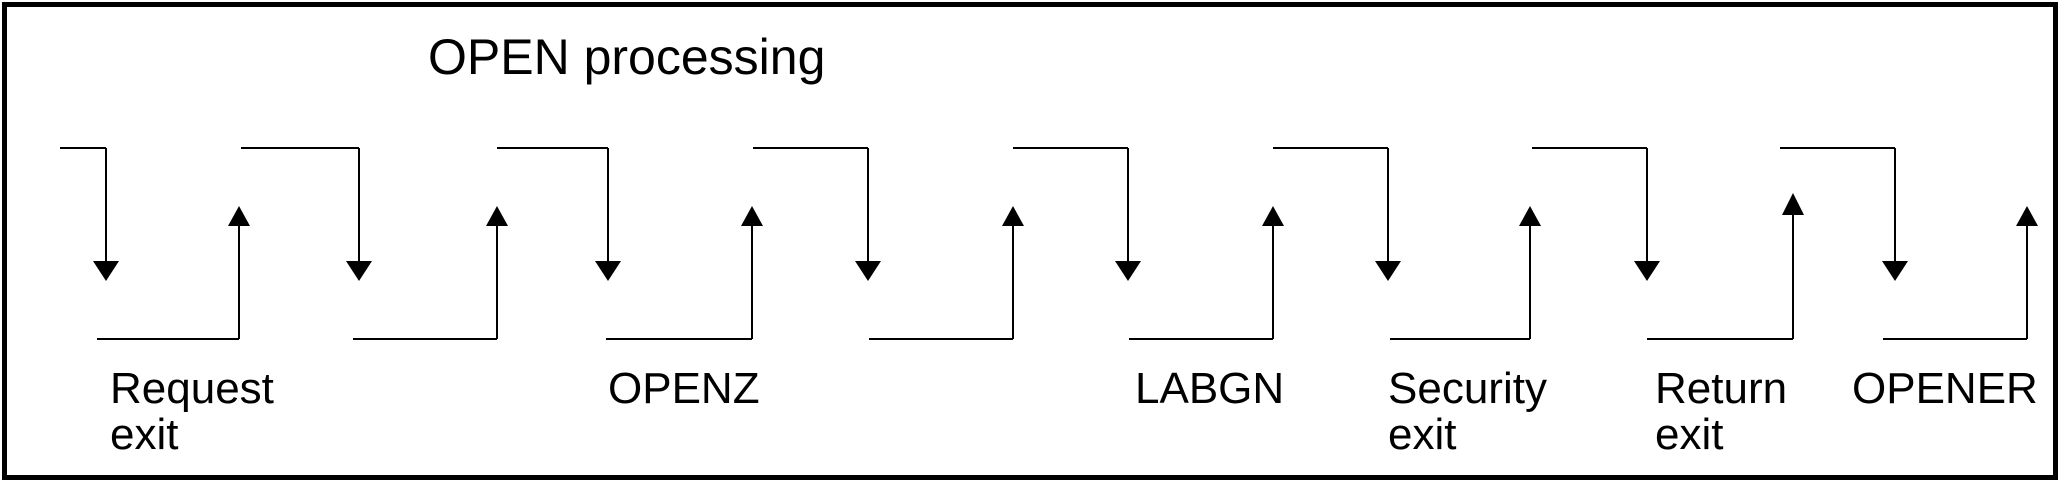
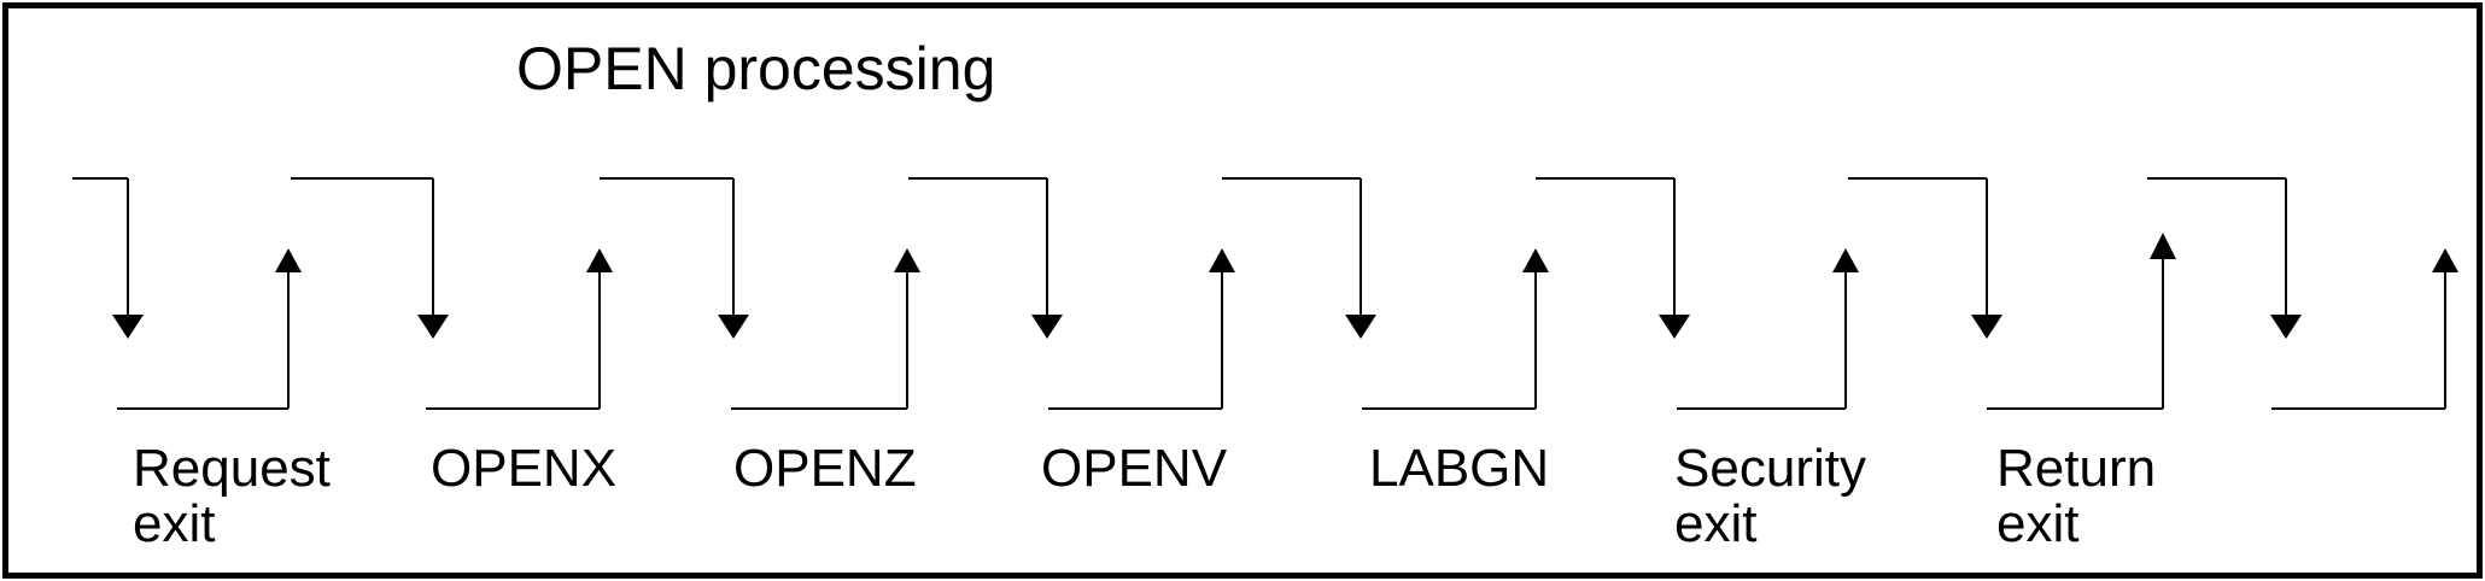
  OPEN processing
  Request
  exit
+ OPENX
  OPENZ
+ OPENV
  LABGN
  Security
  exit
  Return
  exit
- OPENER
